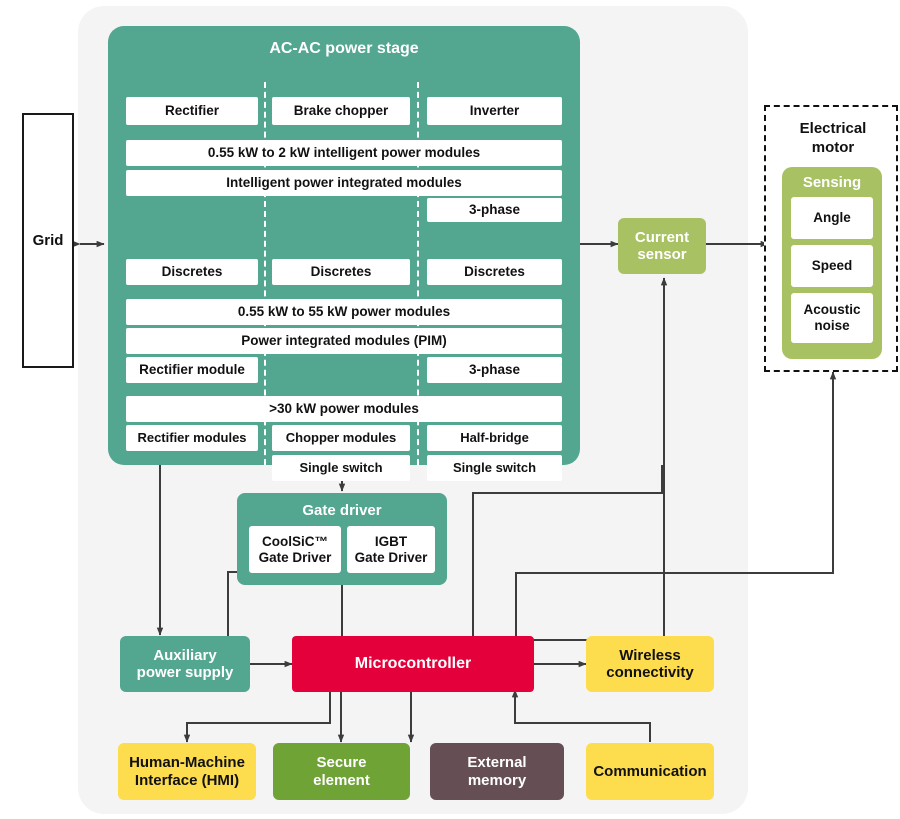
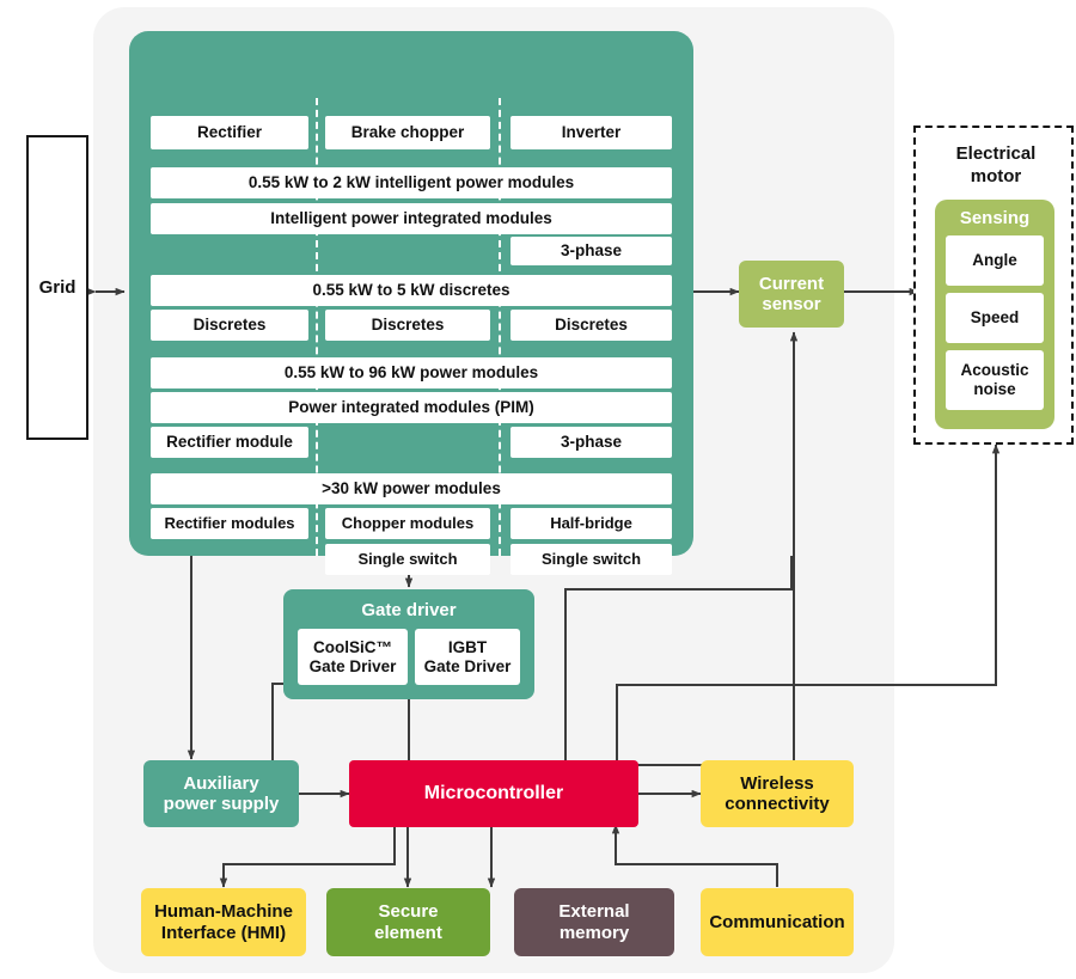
  Grid
- AC-AC power stage
  Rectifier
  Brake chopper
  Inverter
  0.55 kW to 2 kW intelligent power modules
  Intelligent power integrated modules
  3-phase
+ 0.55 kW to 5 kW discretes
  Discretes
  Discretes
  Discretes
- 0.55 kW to 55 kW power modules
+ 0.55 kW to 96 kW power modules
  Power integrated modules (PIM)
  Rectifier module
  3-phase
  >30 kW power modules
  Rectifier modules
  Chopper modules
  Half-bridge
  Single switch
  Single switch
  Current
  sensor
  Electrical
  motor
  Sensing
  Angle
  Speed
  Acoustic
  noise
  Gate driver
  CoolSiC™
  Gate Driver
  IGBT
  Gate Driver
  Auxiliary
  power supply
  Microcontroller
  Wireless
  connectivity
  Human-Machine
  Interface (HMI)
  Secure
  element
  External
  memory
  Communication
